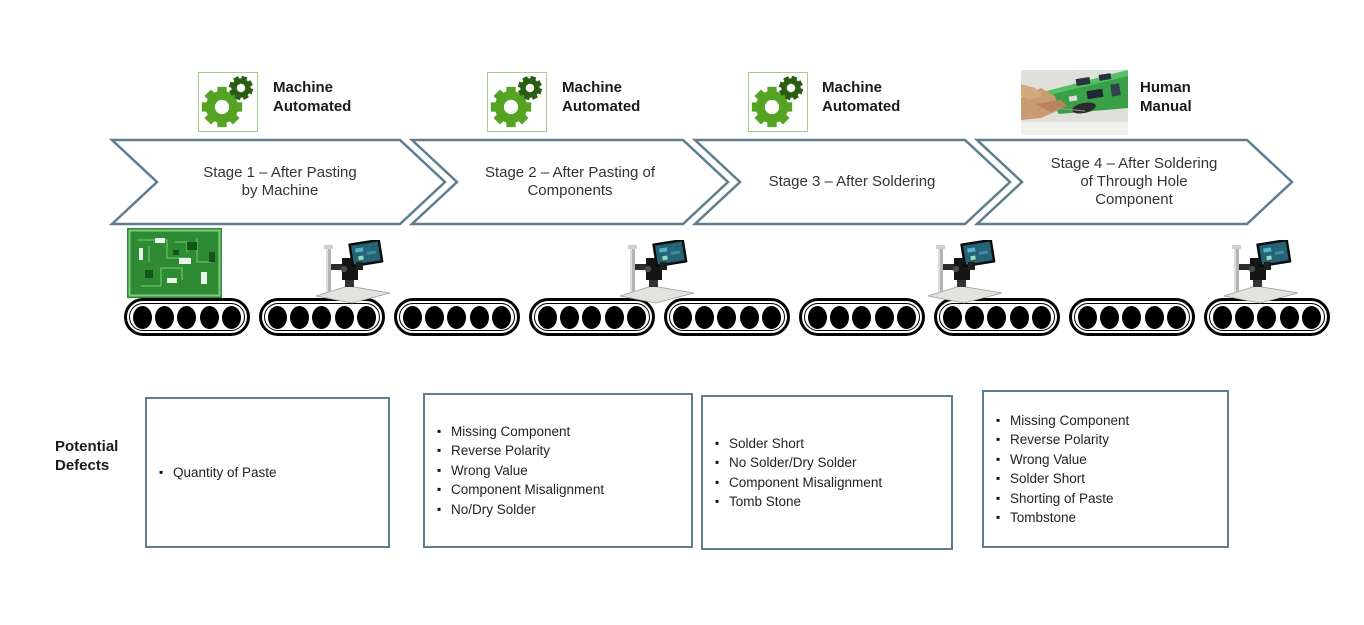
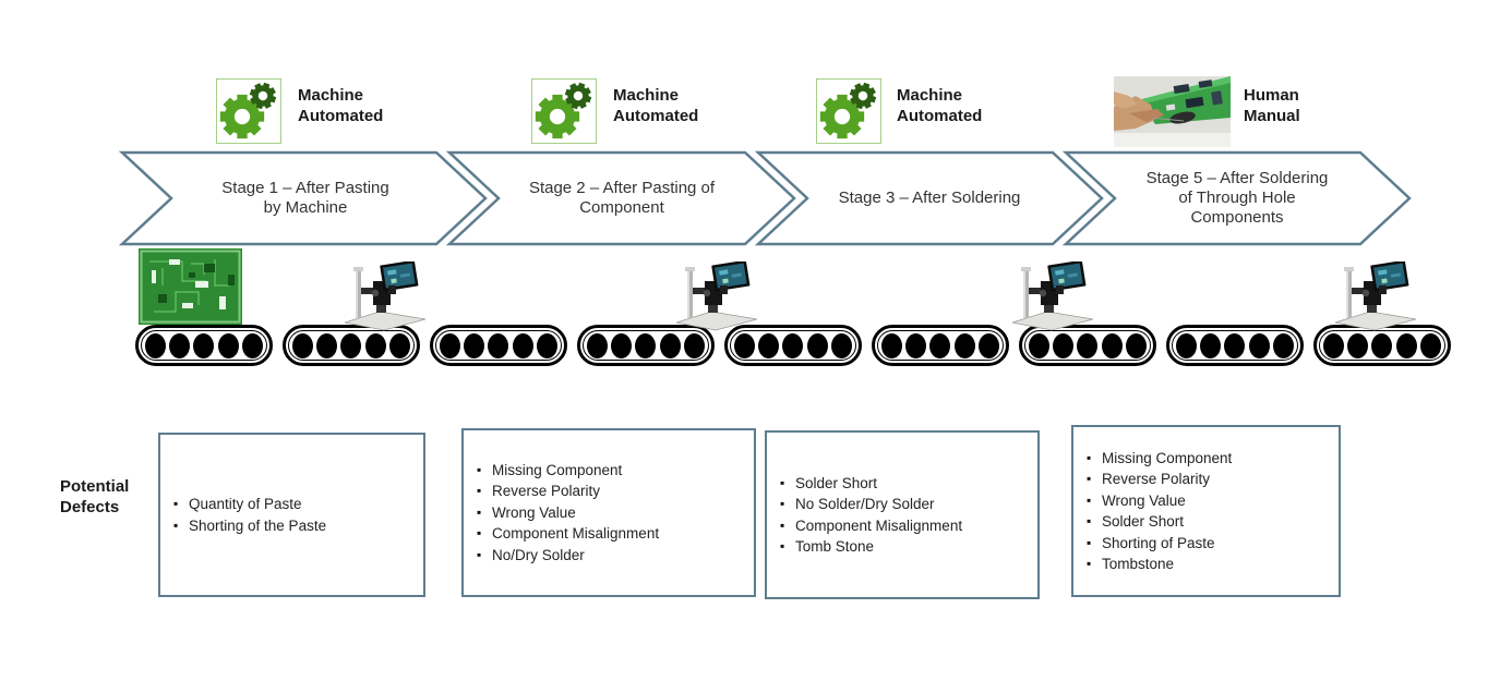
  Machine
  Automated
  Machine
  Automated
  Machine
  Automated
  Human
  Manual
  Stage 1 – After Pasting
  by Machine
  Stage 2 – After Pasting of
- Components
+ Component
  Stage 3 – After Soldering
- Stage 4 – After Soldering
+ Stage 5 – After Soldering
  of Through Hole
- Component
+ Components
  Potential Defects
  Quantity of Paste
+ Shorting of the Paste
  Missing Component
  Reverse Polarity
  Wrong Value
  Component Misalignment
  No/Dry Solder
  Solder Short
  No Solder/Dry Solder
  Component Misalignment
  Tomb Stone
  Missing Component
  Reverse Polarity
  Wrong Value
  Solder Short
  Shorting of Paste
  Tombstone
